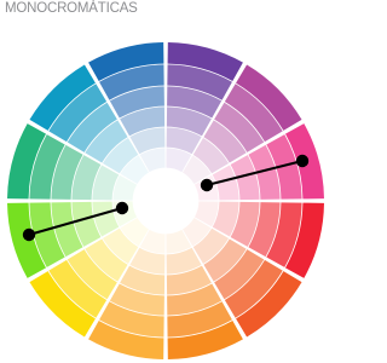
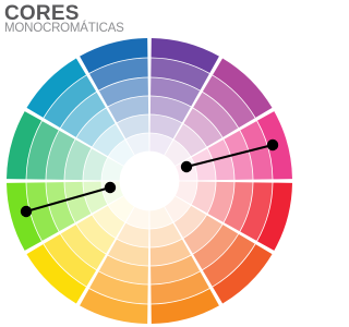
+ CORES
  MONOCROMÁTICAS
